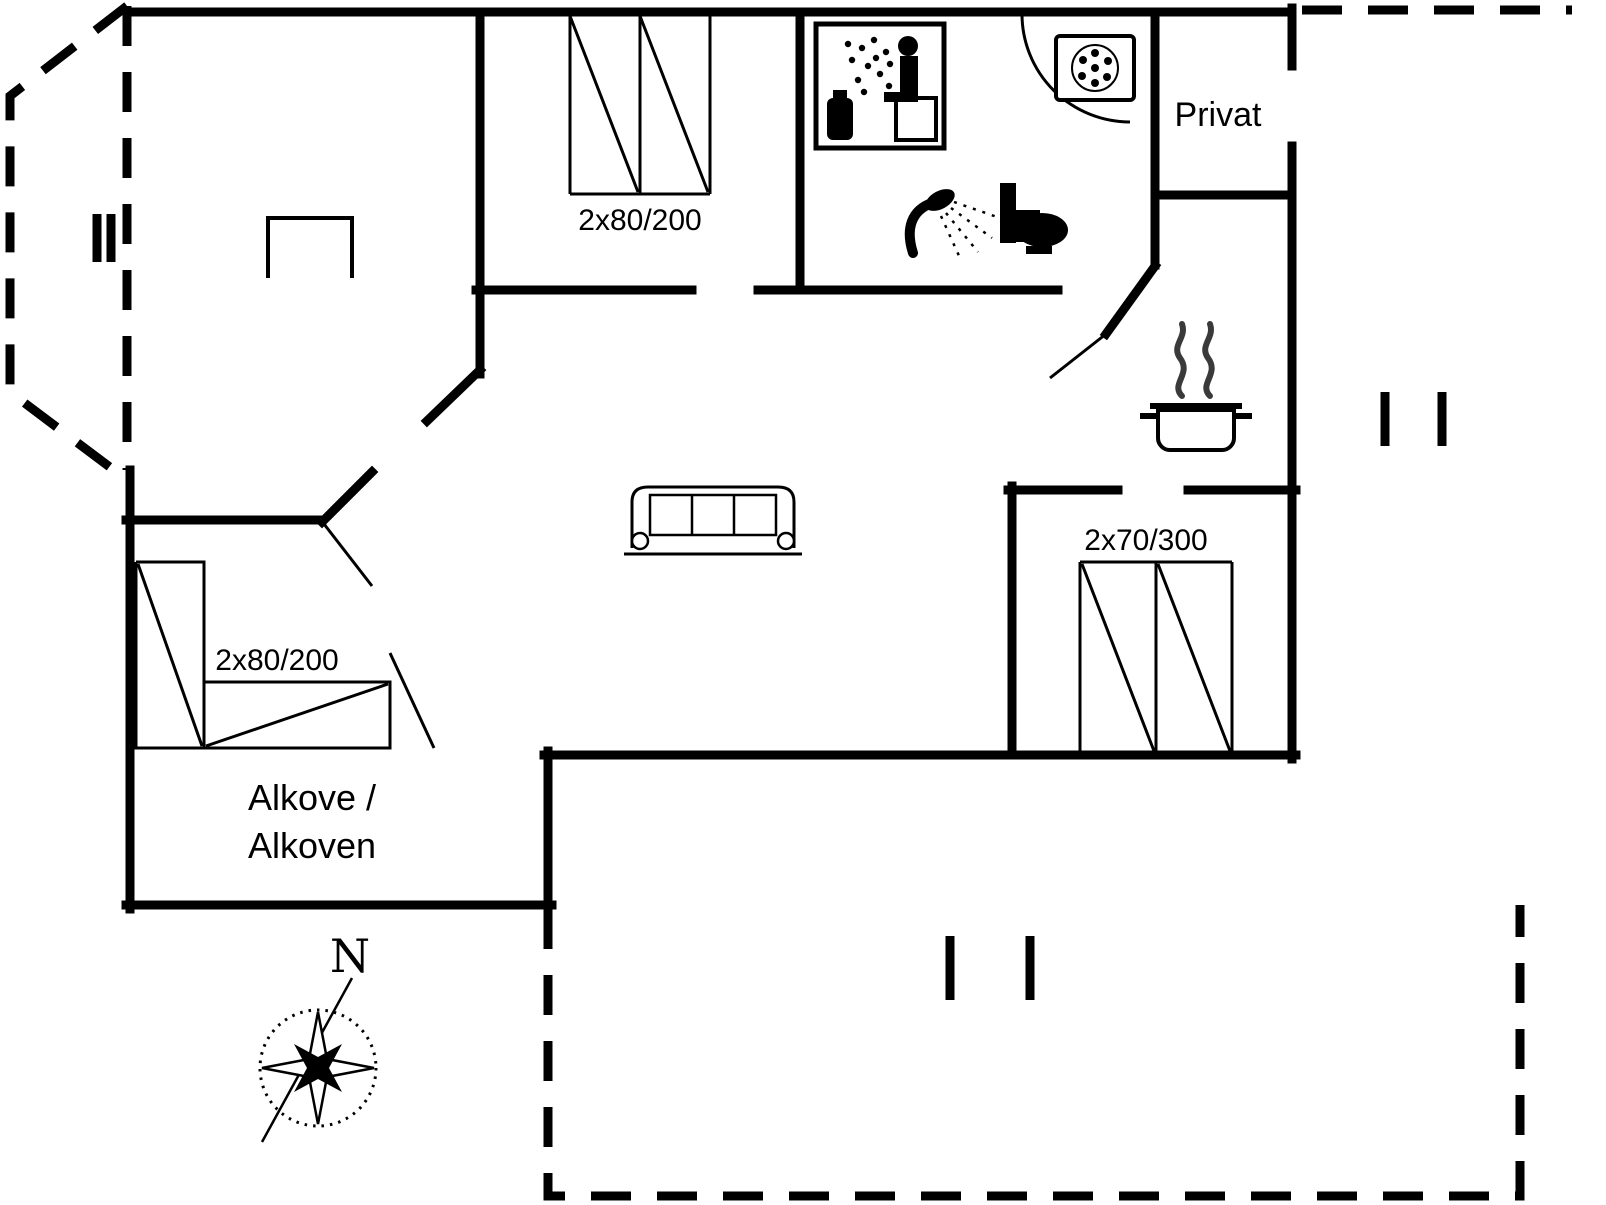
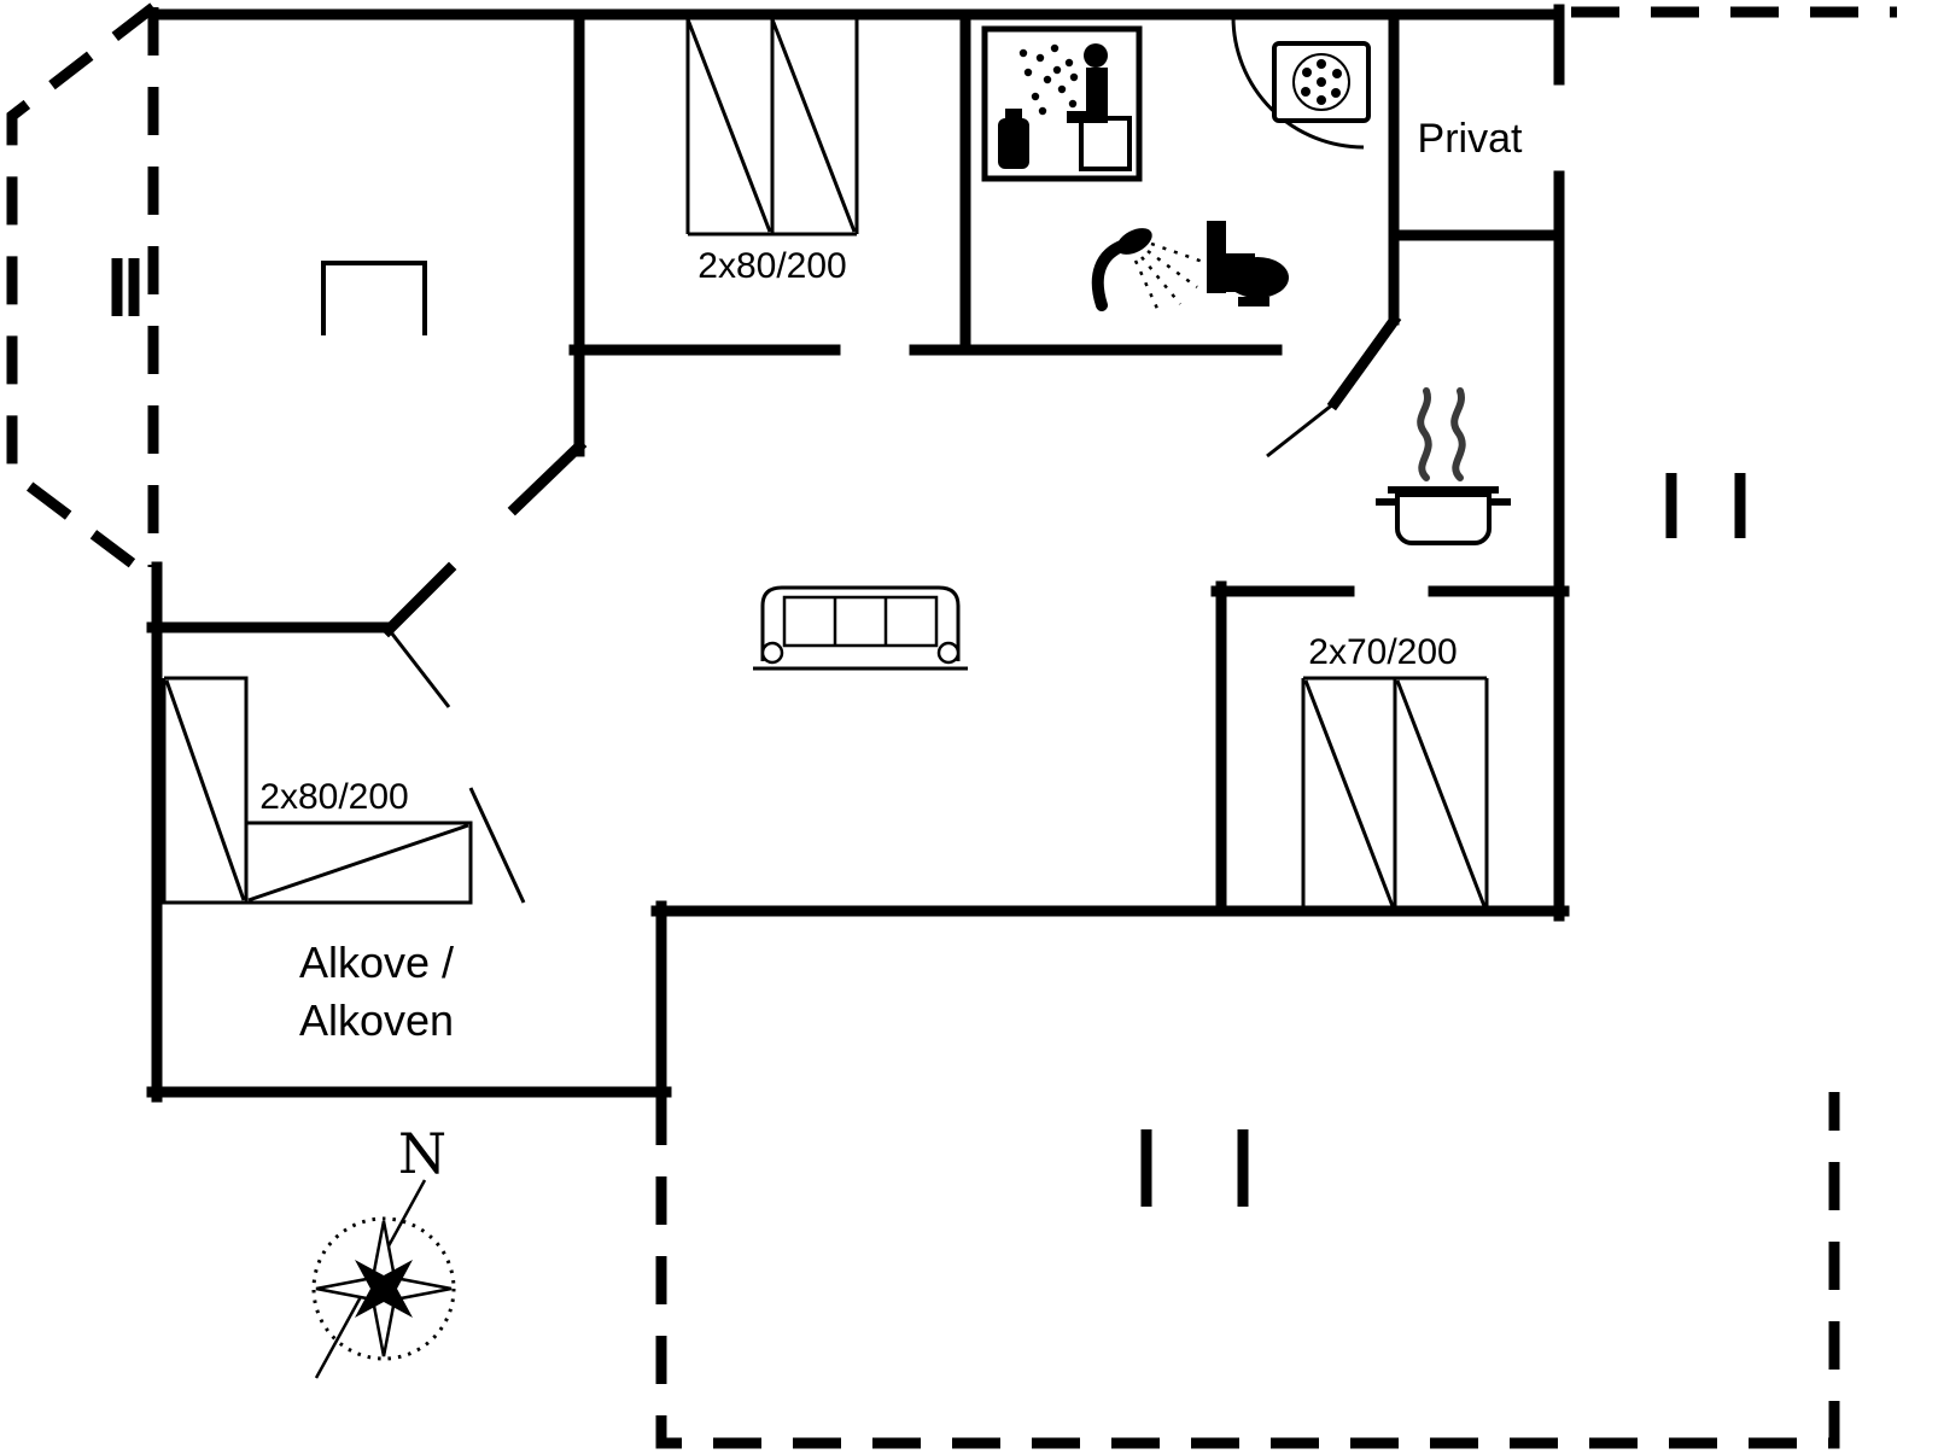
  2x80/200
  Privat
- 2x70/300
+ 2x70/200
  2x80/200
  Alkove /
  Alkoven
  N
